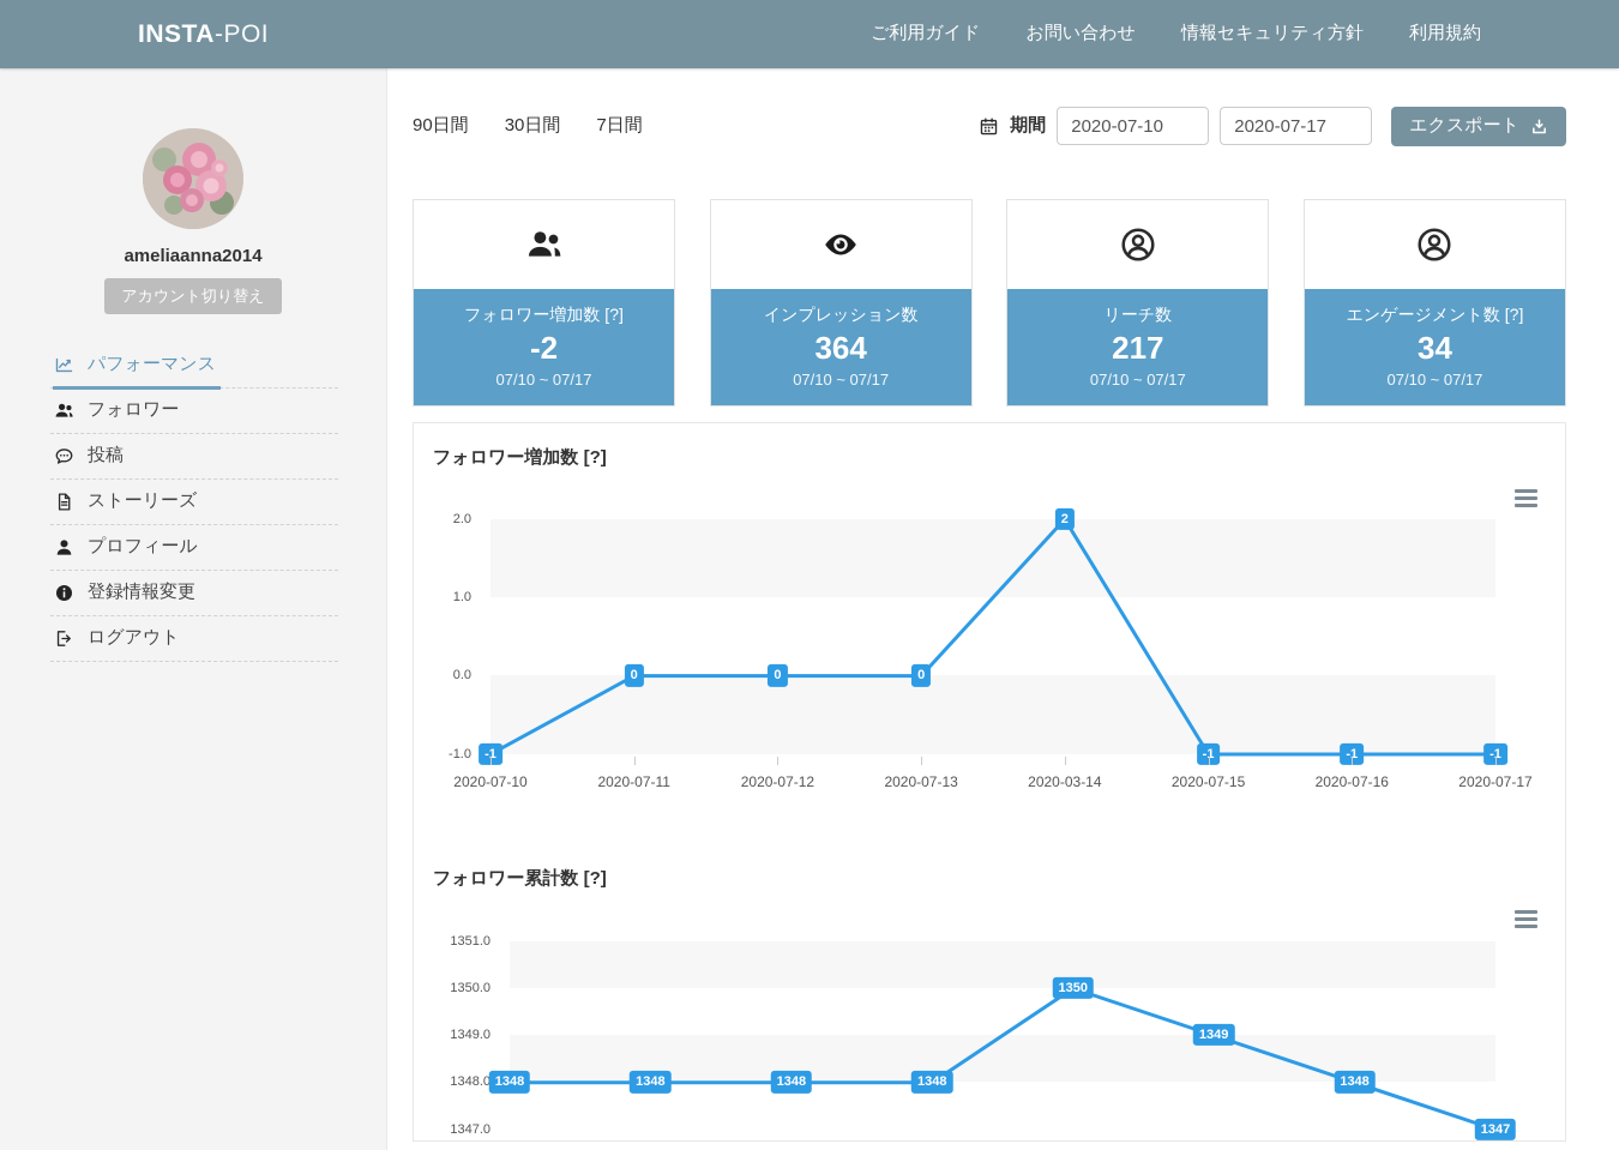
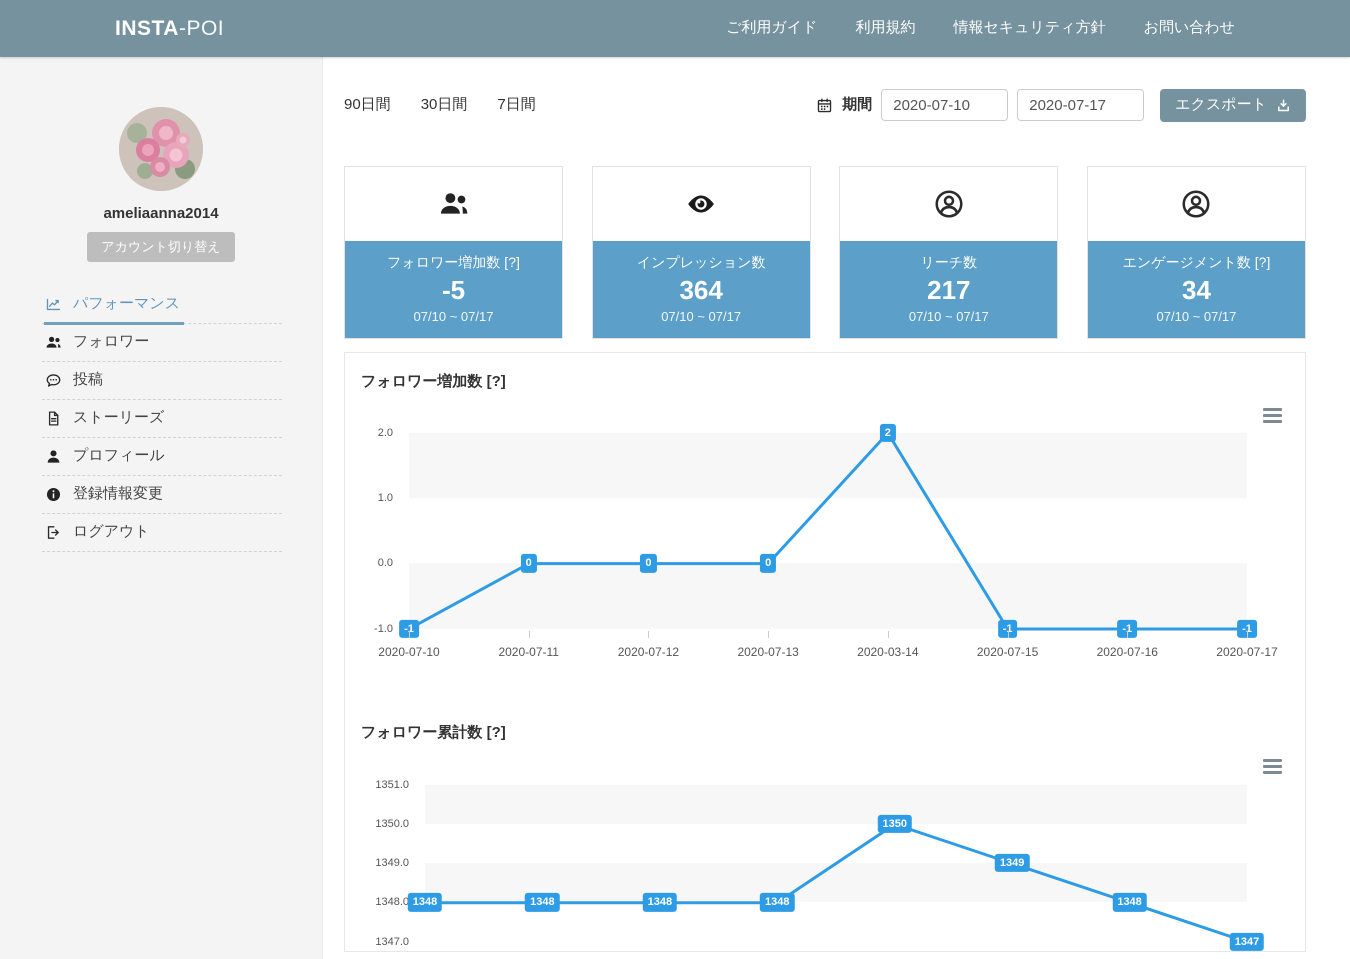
  INSTA-POI
  ご利用ガイド
- お問い合わせ
+ 利用規約
  情報セキュリティ方針
- 利用規約
+ お問い合わせ
  ameliaanna2014
  アカウント切り替え
  パフォーマンス
  フォロワー
  投稿
  ストーリーズ
  プロフィール
  登録情報変更
  ログアウト
  90日間
  30日間
  7日間
  期間
  2020-07-10
  2020-07-17
  エクスポート
  フォロワー増加数 [?]
- -2
+ -5
  07/10 ~ 07/17
  インプレッション数
  364
  07/10 ~ 07/17
  リーチ数
  217
  07/10 ~ 07/17
  エンゲージメント数 [?]
  34
  07/10 ~ 07/17
  フォロワー増加数 [?]
  2.0
  1.0
  0.0
  -1.0
  -1
  0
  0
  0
  2
  -1
  -1
  -1
  2020-07-10
  2020-07-11
  2020-07-12
  2020-07-13
  2020-03-14
  2020-07-15
  2020-07-16
  2020-07-17
  フォロワー累計数 [?]
  1351.0
  1350.0
  1349.0
  1348.0
  1347.0
  1348
  1348
  1348
  1348
  1350
  1349
  1348
  1347
